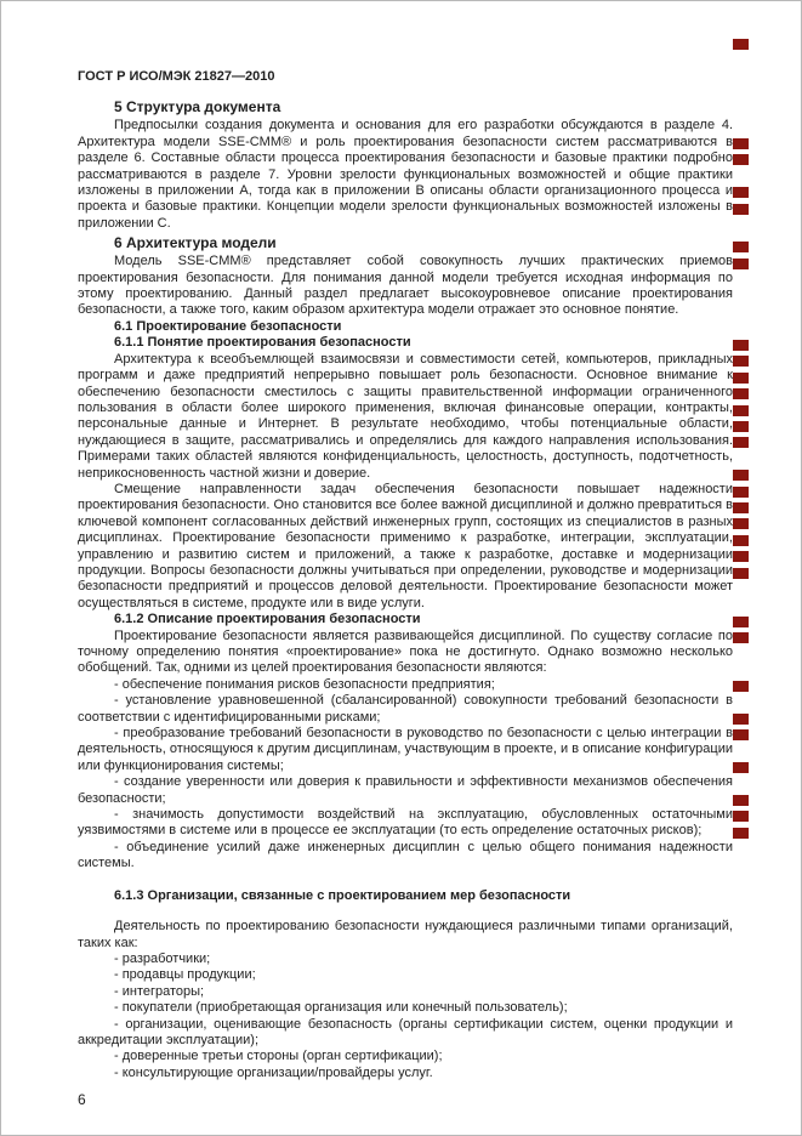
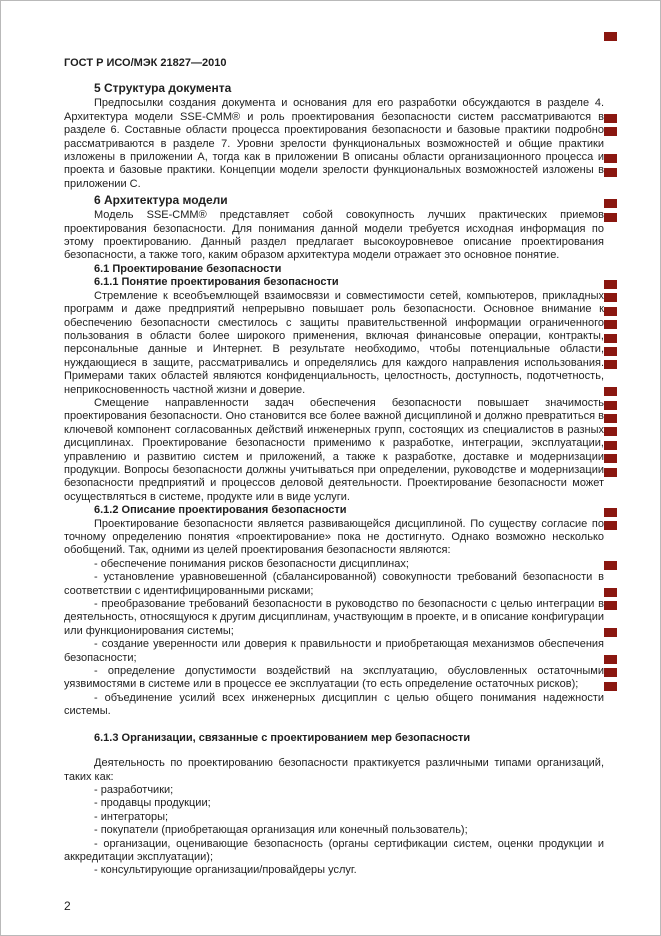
  ГОСТ Р ИСО/МЭК 21827—2010
  5 Структура документа
  Предпосылки создания документа и основания для его разработки обсуждаются в разделе 4. Архитектура модели SSE-CMM® и роль проектирования безопасности систем рассматриваются в разделе 6. Составные области процесса проектирования безопасности и базовые практики подробно рассматриваются в разделе 7. Уровни зрелости функциональных возможностей и общие практики изложены в приложении А, тогда как в приложении В описаны области организационного процесса и проекта и базовые практики. Концепции модели зрелости функциональных возможностей изложены в приложении С.
  6 Архитектура модели
  Модель SSE-CMM® представляет собой совокупность лучших практических приемов проектирования безопасности. Для понимания данной модели требуется исходная информация по этому проектированию. Данный раздел предлагает высокоуровневое описание проектирования безопасности, а также того, каким образом архитектура модели отражает это основное понятие.
  6.1 Проектирование безопасности
  6.1.1 Понятие проектирования безопасности
- Архитектура к всеобъемлющей взаимосвязи и совместимости сетей, компьютеров, прикладных программ и даже предприятий непрерывно повышает роль безопасности. Основное внимание к обеспечению безопасности сместилось с защиты правительственной информации ограниченного пользования в области более широкого применения, включая финансовые операции, контракты, персональные данные и Интернет. В результате необходимо, чтобы потенциальные области, нуждающиеся в защите, рассматривались и определялись для каждого направления использования. Примерами таких областей являются конфиденциальность, целостность, доступность, подотчетность, неприкосновенность частной жизни и доверие.
+ Стремление к всеобъемлющей взаимосвязи и совместимости сетей, компьютеров, прикладных программ и даже предприятий непрерывно повышает роль безопасности. Основное внимание к обеспечению безопасности сместилось с защиты правительственной информации ограниченного пользования в области более широкого применения, включая финансовые операции, контракты, персональные данные и Интернет. В результате необходимо, чтобы потенциальные области, нуждающиеся в защите, рассматривались и определялись для каждого направления использования. Примерами таких областей являются конфиденциальность, целостность, доступность, подотчетность, неприкосновенность частной жизни и доверие.
- Смещение направленности задач обеспечения безопасности повышает надежности проектирования безопасности. Оно становится все более важной дисциплиной и должно превратиться в ключевой компонент согласованных действий инженерных групп, состоящих из специалистов в разных дисциплинах. Проектирование безопасности применимо к разработке, интеграции, эксплуатации, управлению и развитию систем и приложений, а также к разработке, доставке и модернизации продукции. Вопросы безопасности должны учитываться при определении, руководстве и модернизации безопасности предприятий и процессов деловой деятельности. Проектирование безопасности может осуществляться в системе, продукте или в виде услуги.
+ Смещение направленности задач обеспечения безопасности повышает значимость проектирования безопасности. Оно становится все более важной дисциплиной и должно превратиться в ключевой компонент согласованных действий инженерных групп, состоящих из специалистов в разных дисциплинах. Проектирование безопасности применимо к разработке, интеграции, эксплуатации, управлению и развитию систем и приложений, а также к разработке, доставке и модернизации продукции. Вопросы безопасности должны учитываться при определении, руководстве и модернизации безопасности предприятий и процессов деловой деятельности. Проектирование безопасности может осуществляться в системе, продукте или в виде услуги.
  6.1.2 Описание проектирования безопасности
  Проектирование безопасности является развивающейся дисциплиной. По существу согласие по точному определению понятия «проектирование» пока не достигнуто. Однако возможно несколько обобщений. Так, одними из целей проектирования безопасности являются:
- - обеспечение понимания рисков безопасности предприятия;
+ - обеспечение понимания рисков безопасности дисциплинах;
  - установление уравновешенной (сбалансированной) совокупности требований безопасности в соответствии с идентифицированными рисками;
  - преобразование требований безопасности в руководство по безопасности с целью интеграции в деятельность, относящуюся к другим дисциплинам, участвующим в проекте, и в описание конфигурации или функционирования системы;
- - создание уверенности или доверия к правильности и эффективности механизмов обеспечения безопасности;
+ - создание уверенности или доверия к правильности и приобретающая механизмов обеспечения безопасности;
- - значимость допустимости воздействий на эксплуатацию, обусловленных остаточными уязвимостями в системе или в процессе ее эксплуатации (то есть определение остаточных рисков);
+ - определение допустимости воздействий на эксплуатацию, обусловленных остаточными уязвимостями в системе или в процессе ее эксплуатации (то есть определение остаточных рисков);
- - объединение усилий даже инженерных дисциплин с целью общего понимания надежности системы.
+ - объединение усилий всех инженерных дисциплин с целью общего понимания надежности системы.
  6.1.3 Организации, связанные с проектированием мер безопасности
- Деятельность по проектированию безопасности нуждающиеся различными типами организаций, таких как:
+ Деятельность по проектированию безопасности практикуется различными типами организаций, таких как:
  - разработчики;
  - продавцы продукции;
  - интеграторы;
  - покупатели (приобретающая организация или конечный пользователь);
  - организации, оценивающие безопасность (органы сертификации систем, оценки продукции и аккредитации эксплуатации);
- - доверенные третьи стороны (орган сертификации);
  - консультирующие организации/провайдеры услуг.
- 6
+ 2
